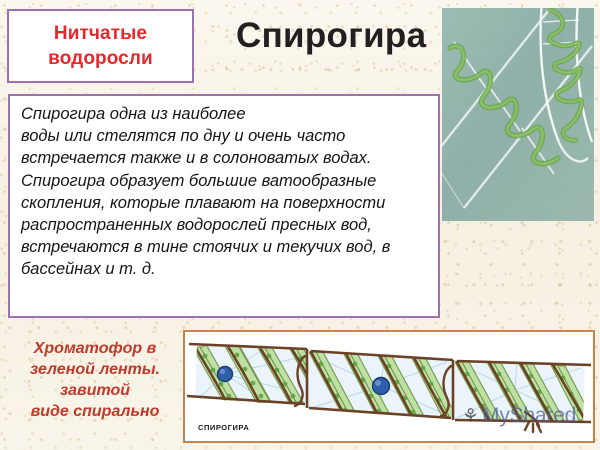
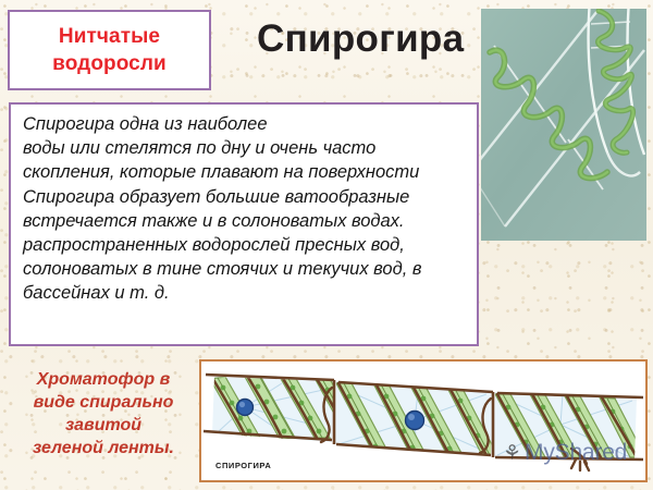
  Нитчатые
  водоросли
  Спирогира
  Спирогира одна из наиболее
  воды или стелятся по дну и очень часто
- встречается также и в солоноватых водах.
+ скопления, которые плавают на поверхности
  Спирогира образует большие ватообразные
- скопления, которые плавают на поверхности
+ встречается также и в солоноватых водах.
  распространенных водорослей пресных вод,
- встречаются в тине стоячих и текучих вод, в
+ солоноватых в тине стоячих и текучих вод, в
  бассейнах и т. д.
  Хроматофор в
- зеленой ленты.
+ виде спирально
  завитой
- виде спирально
+ зеленой ленты.
  СПИРОГИРА
  ⚘
  MyShared
